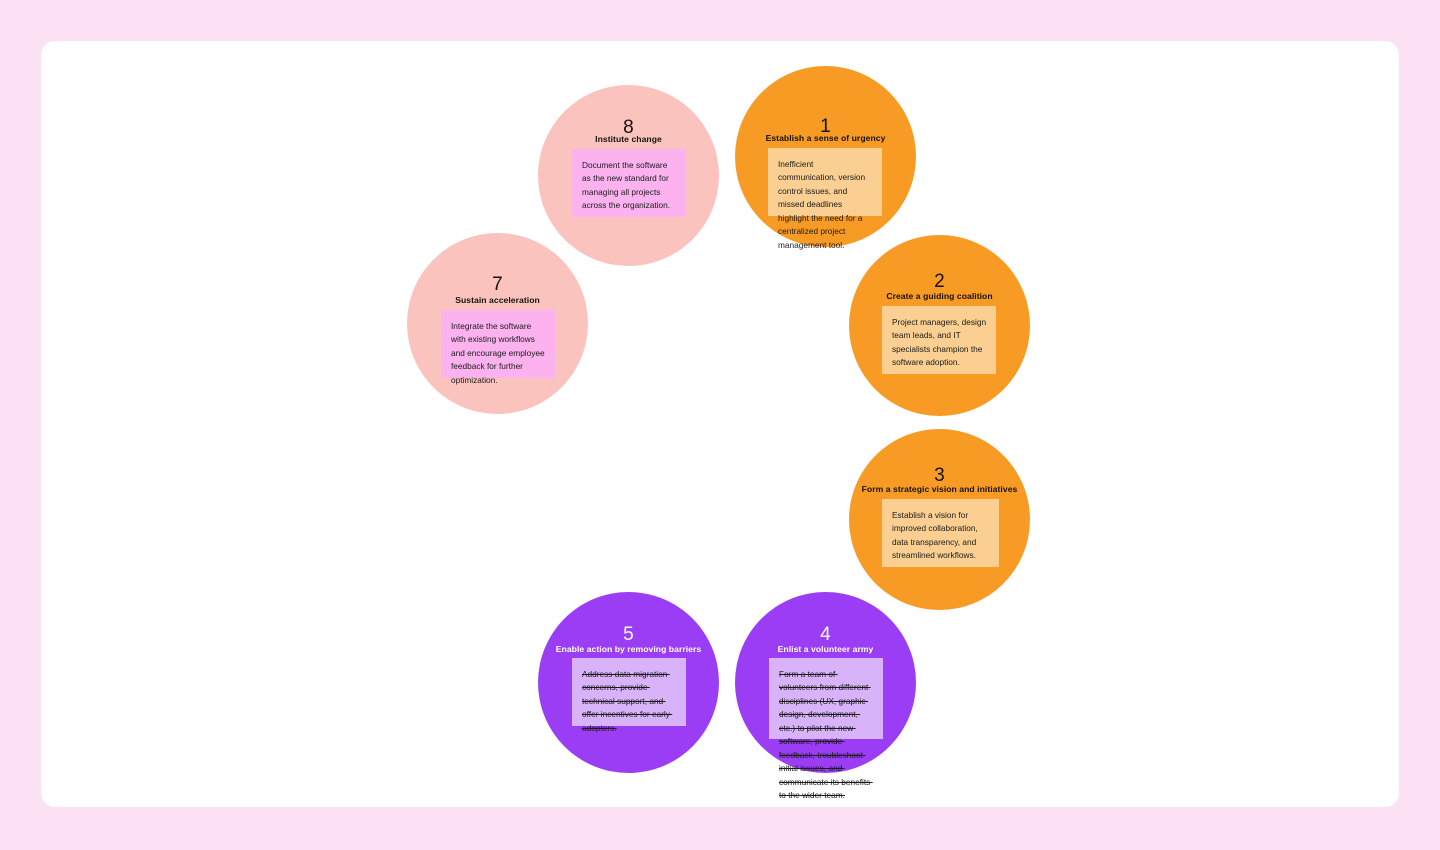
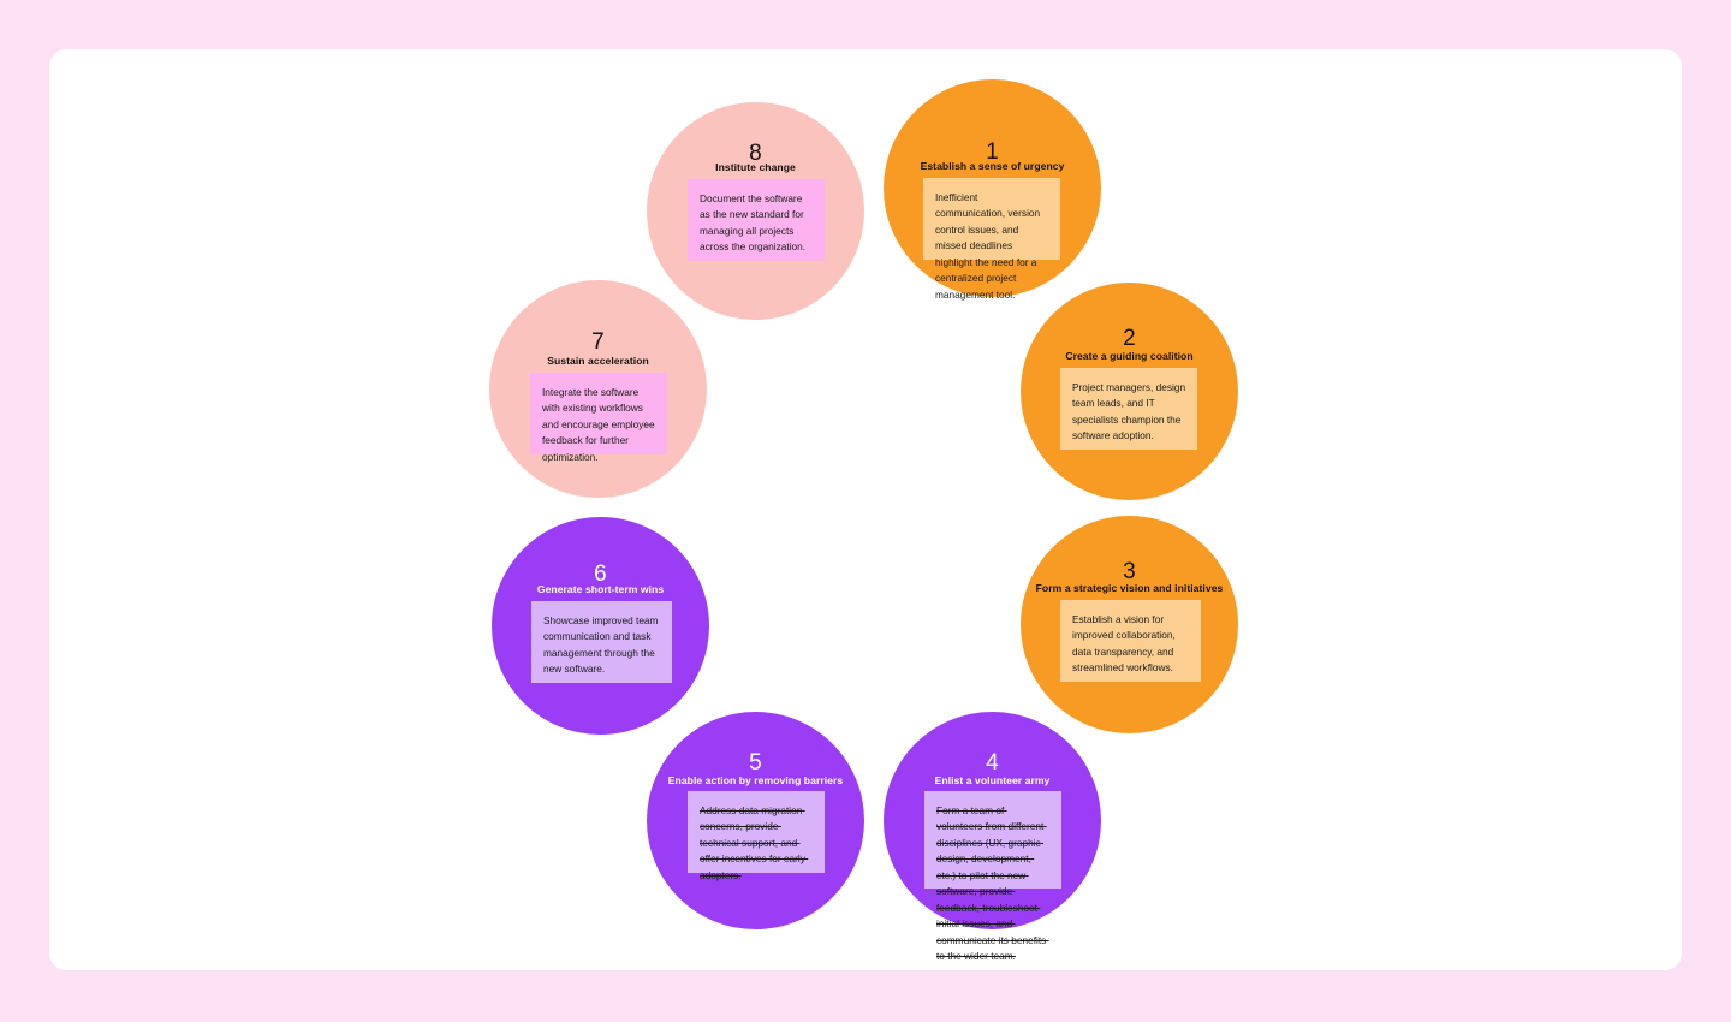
  8
  Institute change
  Document the software as the new standard for managing all projects across the organization.
  1
  Establish a sense of urgency
  Inefficient communication, version control issues, and missed deadlines highlight the need for a centralized project management tool.
  7
  Sustain acceleration
  Integrate the software with existing workflows and encourage employee feedback for further optimization.
  2
  Create a guiding coalition
  Project managers, design team leads, and IT specialists champion the software adoption.
+ 6
+ Generate short-term wins
+ Showcase improved team communication and task management through the new software.
  3
  Form a strategic vision and initiatives
  Establish a vision for improved collaboration, data transparency, and streamlined workflows.
  5
  Enable action by removing barriers
  Address data migration concerns, provide technical support, and offer incentives for early adopters.
  4
  Enlist a volunteer army
  Form a team of volunteers from different disciplines (UX, graphic design, development, etc.) to pilot the new software, provide feedback, troubleshoot initial issues, and communicate its benefits to the wider team.
